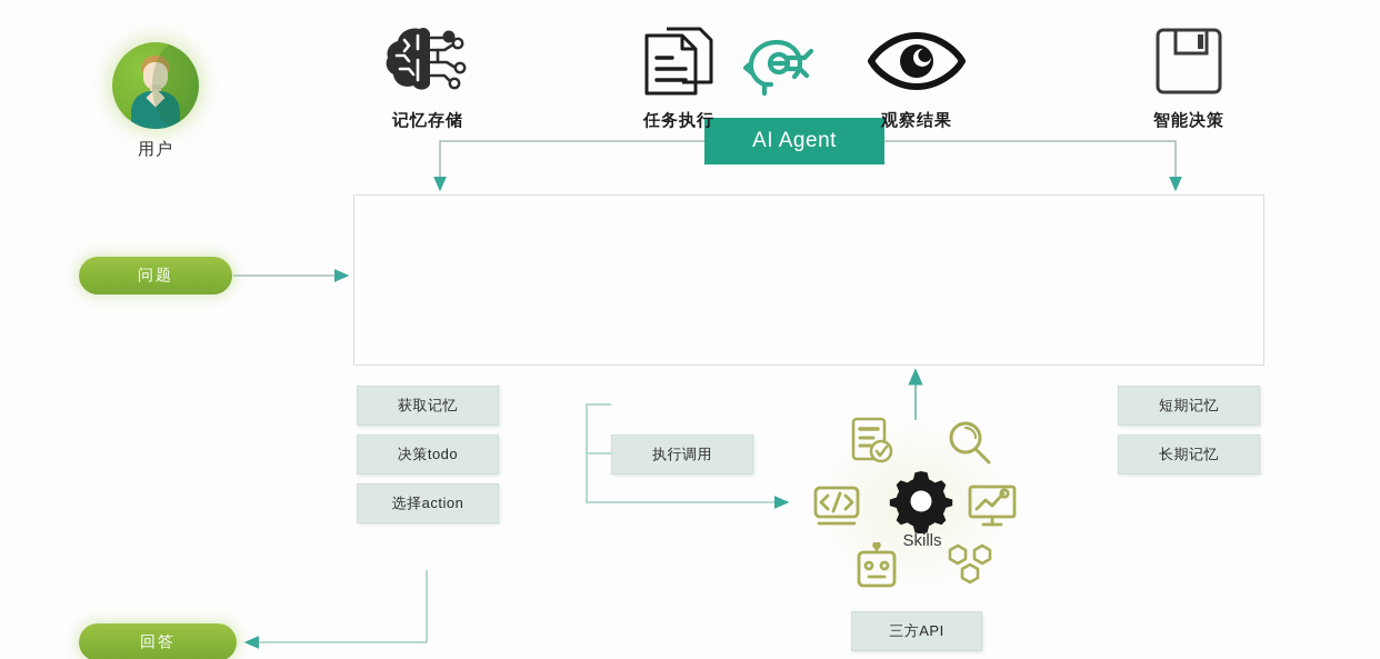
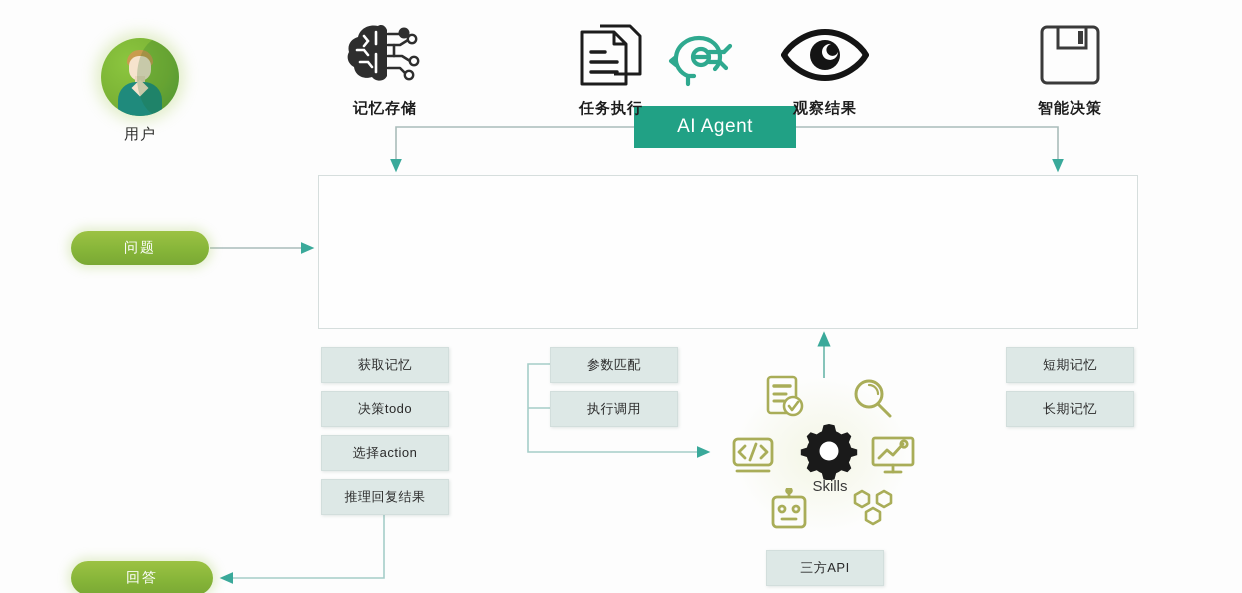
  用户
  AI Agent
  问题
  回答
  记忆存储
  任务执行
  观察结果
  智能决策
  获取记忆
  决策todo
  选择action
+ 推理回复结果
+ 参数匹配
  执行调用
  短期记忆
  长期记忆
  三方API
  Skills
